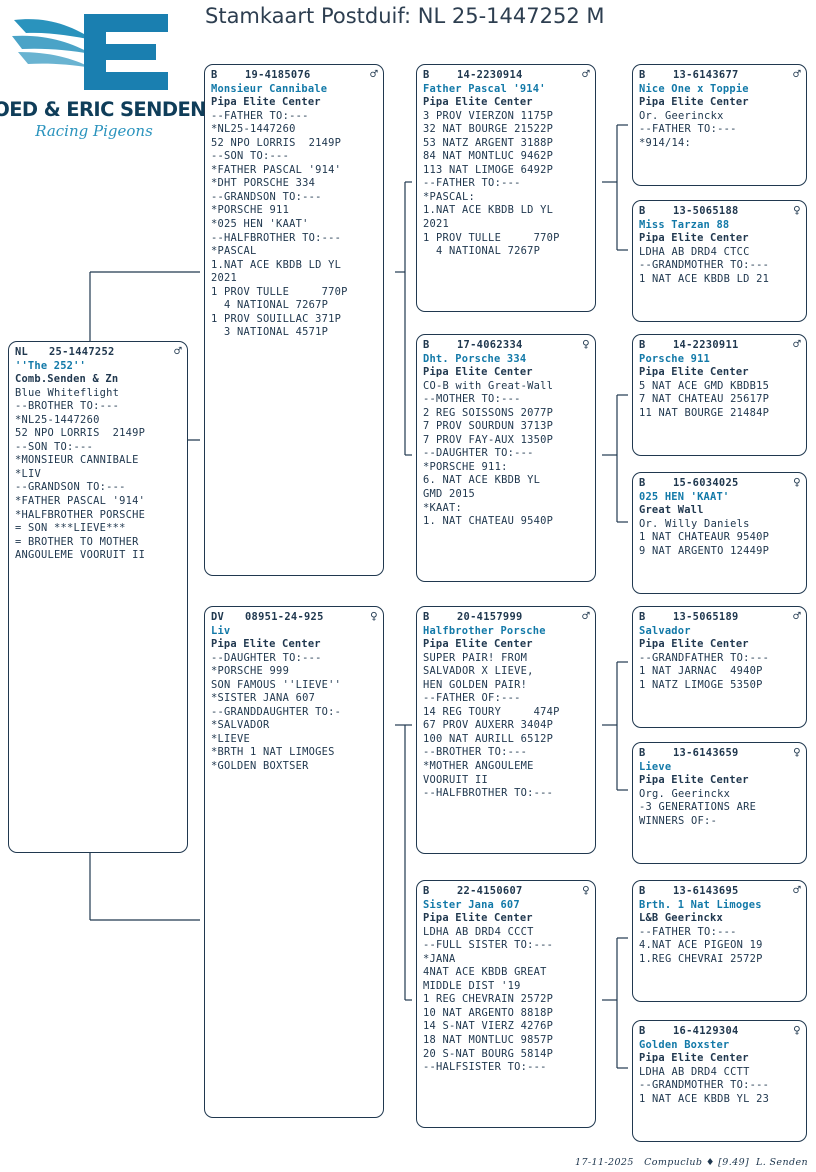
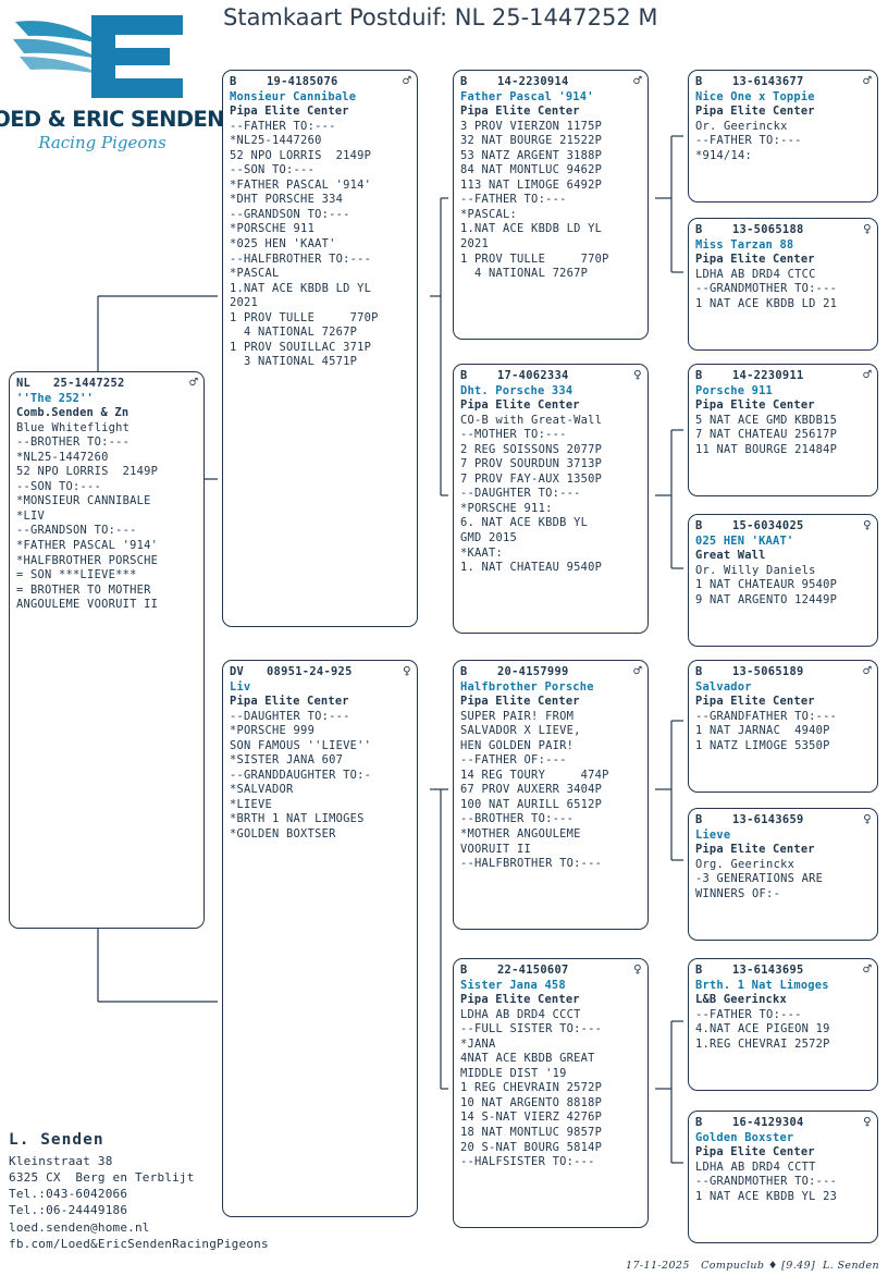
  OED & ERIC SENDEN
  Racing Pigeons
  Stamkaart Postduif: NL 25-1447252 M
  NL
  25-1447252
  ♂
  ''The 252''
  Comb.Senden & Zn
  Blue Whiteflight
  --BROTHER TO:---
  *NL25-1447260
  52 NPO LORRIS 2149P
  --SON TO:---
  *MONSIEUR CANNIBALE
  *LIV
  --GRANDSON TO:---
  *FATHER PASCAL '914'
  *HALFBROTHER PORSCHE
  = SON ***LIEVE***
  = BROTHER TO MOTHER
  ANGOULEME VOORUIT II
  B
  19-4185076
  ♂
  Monsieur Cannibale
  Pipa Elite Center
  --FATHER TO:---
  *NL25-1447260
  52 NPO LORRIS 2149P
  --SON TO:---
  *FATHER PASCAL '914'
  *DHT PORSCHE 334
  --GRANDSON TO:---
  *PORSCHE 911
  *025 HEN 'KAAT'
  --HALFBROTHER TO:---
  *PASCAL
  1.NAT ACE KBDB LD YL
  2021
  1 PROV TULLE 770P
  4 NATIONAL 7267P
  1 PROV SOUILLAC 371P
  3 NATIONAL 4571P
  DV
  08951-24-925
  ♀
  Liv
  Pipa Elite Center
  --DAUGHTER TO:---
  *PORSCHE 999
  SON FAMOUS ''LIEVE''
  *SISTER JANA 607
  --GRANDDAUGHTER TO:-
  *SALVADOR
  *LIEVE
  *BRTH 1 NAT LIMOGES
  *GOLDEN BOXTSER
  B
  14-2230914
  ♂
  Father Pascal '914'
  Pipa Elite Center
  3 PROV VIERZON 1175P
  32 NAT BOURGE 21522P
  53 NATZ ARGENT 3188P
  84 NAT MONTLUC 9462P
  113 NAT LIMOGE 6492P
  --FATHER TO:---
  *PASCAL:
  1.NAT ACE KBDB LD YL
  2021
  1 PROV TULLE 770P
  4 NATIONAL 7267P
  B
  17-4062334
  ♀
  Dht. Porsche 334
  Pipa Elite Center
  CO-B with Great-Wall
  --MOTHER TO:---
  2 REG SOISSONS 2077P
  7 PROV SOURDUN 3713P
  7 PROV FAY-AUX 1350P
  --DAUGHTER TO:---
  *PORSCHE 911:
  6. NAT ACE KBDB YL
  GMD 2015
  *KAAT:
  1. NAT CHATEAU 9540P
  B
  20-4157999
  ♂
  Halfbrother Porsche
  Pipa Elite Center
  SUPER PAIR! FROM
  SALVADOR X LIEVE,
  HEN GOLDEN PAIR!
  --FATHER OF:---
  14 REG TOURY 474P
  67 PROV AUXERR 3404P
  100 NAT AURILL 6512P
  --BROTHER TO:---
  *MOTHER ANGOULEME
  VOORUIT II
  --HALFBROTHER TO:---
  B
  22-4150607
  ♀
- Sister Jana 607
+ Sister Jana 458
  Pipa Elite Center
  LDHA AB DRD4 CCCT
  --FULL SISTER TO:---
  *JANA
  4NAT ACE KBDB GREAT
  MIDDLE DIST '19
  1 REG CHEVRAIN 2572P
  10 NAT ARGENTO 8818P
  14 S-NAT VIERZ 4276P
  18 NAT MONTLUC 9857P
  20 S-NAT BOURG 5814P
  --HALFSISTER TO:---
  B
  13-6143677
  ♂
  Nice One x Toppie
  Pipa Elite Center
  Or. Geerinckx
  --FATHER TO:---
  *914/14:
  B
  13-5065188
  ♀
  Miss Tarzan 88
  Pipa Elite Center
  LDHA AB DRD4 CTCC
  --GRANDMOTHER TO:---
  1 NAT ACE KBDB LD 21
  B
  14-2230911
  ♂
  Porsche 911
  Pipa Elite Center
  5 NAT ACE GMD KBDB15
  7 NAT CHATEAU 25617P
  11 NAT BOURGE 21484P
  B
  15-6034025
  ♀
  025 HEN 'KAAT'
  Great Wall
  Or. Willy Daniels
  1 NAT CHATEAUR 9540P
  9 NAT ARGENTO 12449P
  B
  13-5065189
  ♂
  Salvador
  Pipa Elite Center
  --GRANDFATHER TO:---
  1 NAT JARNAC 4940P
  1 NATZ LIMOGE 5350P
  B
  13-6143659
  ♀
  Lieve
  Pipa Elite Center
  Org. Geerinckx
  -3 GENERATIONS ARE
  WINNERS OF:-
  B
  13-6143695
  ♂
  Brth. 1 Nat Limoges
  L&B Geerinckx
  --FATHER TO:---
  4.NAT ACE PIGEON 19
  1.REG CHEVRAI 2572P
  B
  16-4129304
  ♀
  Golden Boxster
  Pipa Elite Center
  LDHA AB DRD4 CCTT
  --GRANDMOTHER TO:---
  1 NAT ACE KBDB YL 23
+ L. Senden
+ Kleinstraat 38
+ 6325 CX Berg en Terblijt
+ Tel.:043-6042066
+ Tel.:06-24449186
+ loed.senden@home.nl
+ fb.com/Loed&EricSendenRacingPigeons
  17-11-2025 Compuclub ♦ [9.49] L. Senden
